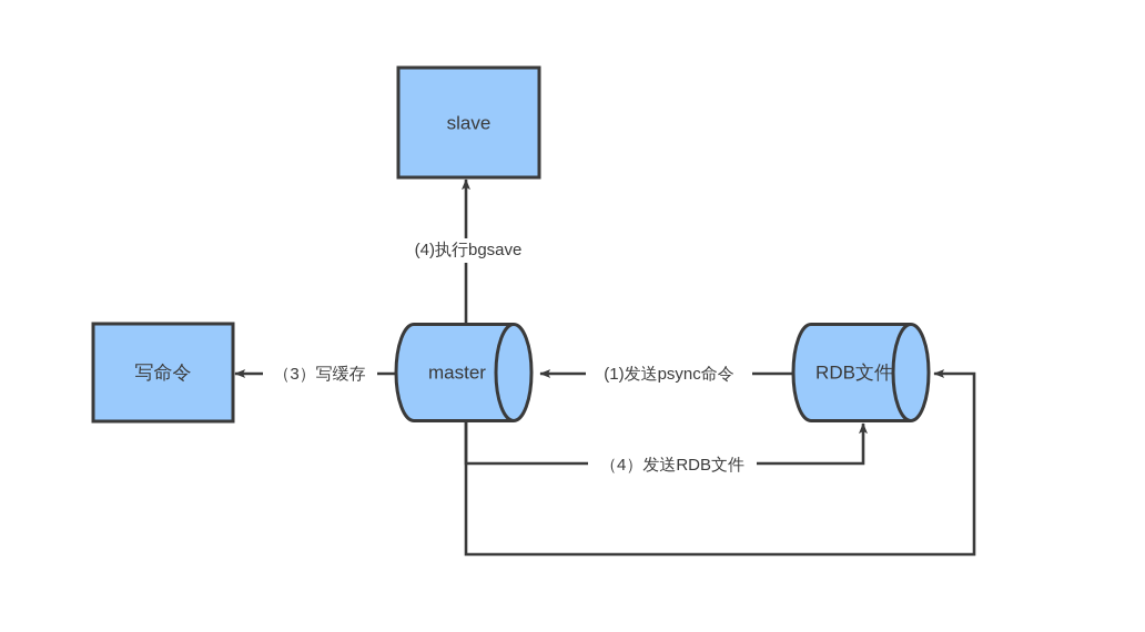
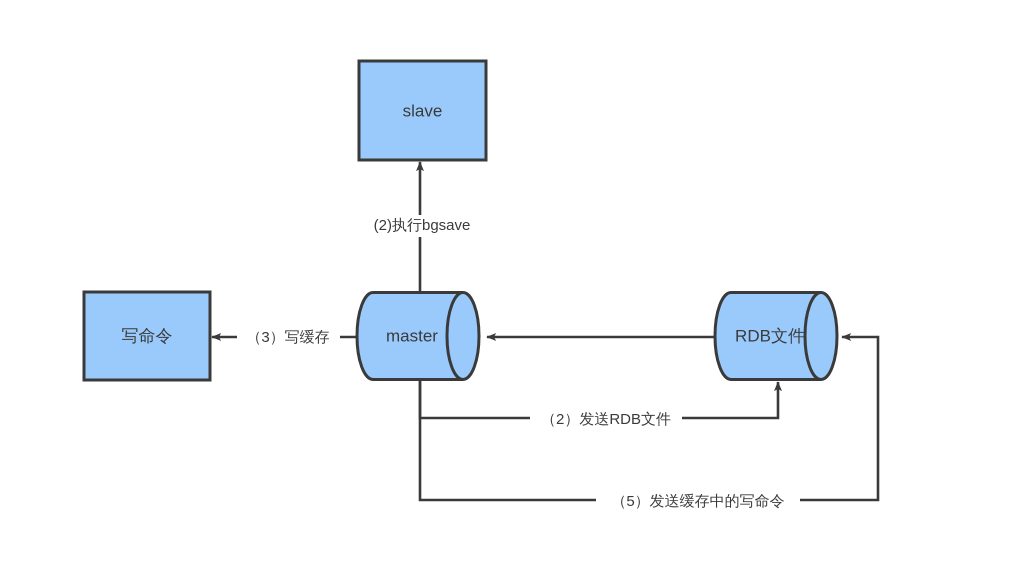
  slave
  写命令
  master
  RDB文件
- (4)执行bgsave
+ (2)执行bgsave
- (1)发送psync命令
  （3）写缓存
- （4）发送RDB文件
+ （2）发送RDB文件
+ （5）发送缓存中的写命令
